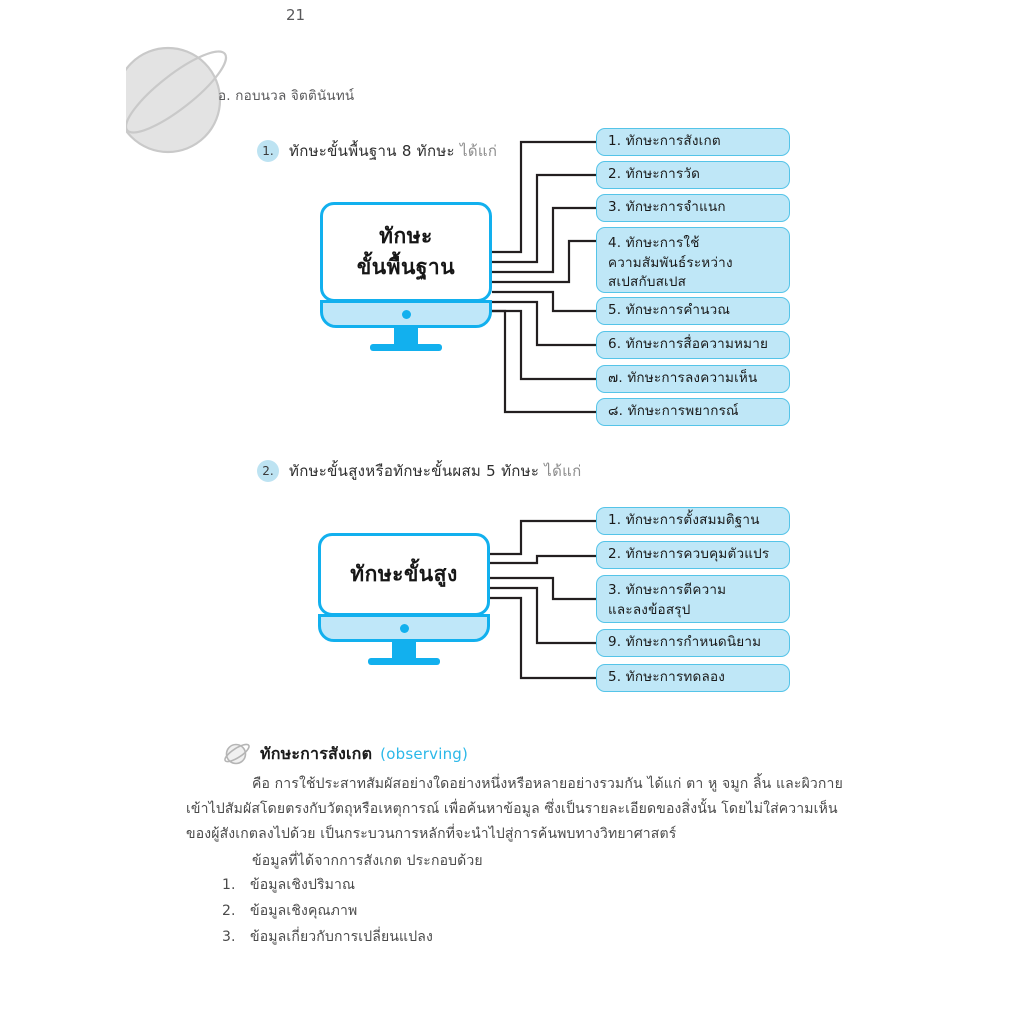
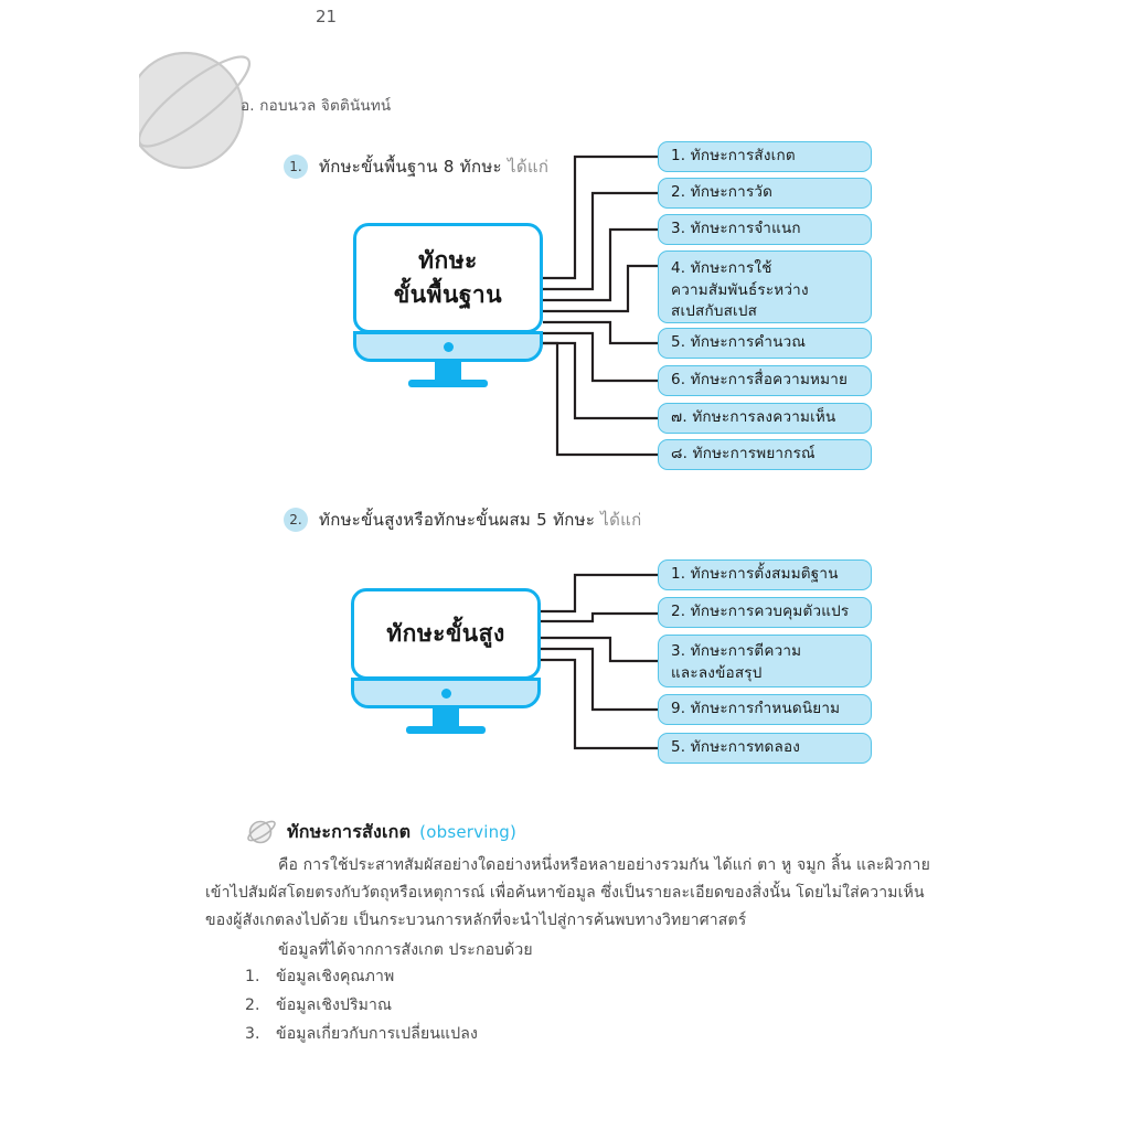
  อ. กอบนวล จิตตินันทน์
  21
  1.
  ทักษะขั้นพื้นฐาน 8 ทักษะ ได้แก่
  ทักษะ
  ขั้นพื้นฐาน
  1. ทักษะการสังเกต
  2. ทักษะการวัด
  3. ทักษะการจำแนก
  4. ทักษะการใช้
  ความสัมพันธ์ระหว่าง
  สเปสกับสเปส
  5. ทักษะการคำนวณ
  6. ทักษะการสื่อความหมาย
  ๗. ทักษะการลงความเห็น
  ๘. ทักษะการพยากรณ์
  2.
  ทักษะขั้นสูงหรือทักษะขั้นผสม 5 ทักษะ ได้แก่
  ทักษะขั้นสูง
  1. ทักษะการตั้งสมมติฐาน
  2. ทักษะการควบคุมตัวแปร
  3. ทักษะการตีความ
  และลงข้อสรุป
  9. ทักษะการกำหนดนิยาม
  5. ทักษะการทดลอง
  ทักษะการสังเกต
  (observing)
  คือ การใช้ประสาทสัมผัสอย่างใดอย่างหนึ่งหรือหลายอย่างรวมกัน ได้แก่ ตา หู จมูก ลิ้น และผิวกาย เข้าไปสัมผัสโดยตรงกับวัตถุหรือเหตุการณ์ เพื่อค้นหาข้อมูล ซึ่งเป็นรายละเอียดของสิ่งนั้น โดยไม่ใส่ความเห็นของผู้สังเกตลงไปด้วย เป็นกระบวนการหลักที่จะนำไปสู่การค้นพบทางวิทยาศาสตร์
  ข้อมูลที่ได้จากการสังเกต ประกอบด้วย
  1.
- ข้อมูลเชิงปริมาณ
+ ข้อมูลเชิงคุณภาพ
  2.
- ข้อมูลเชิงคุณภาพ
+ ข้อมูลเชิงปริมาณ
  3.
  ข้อมูลเกี่ยวกับการเปลี่ยนแปลง
